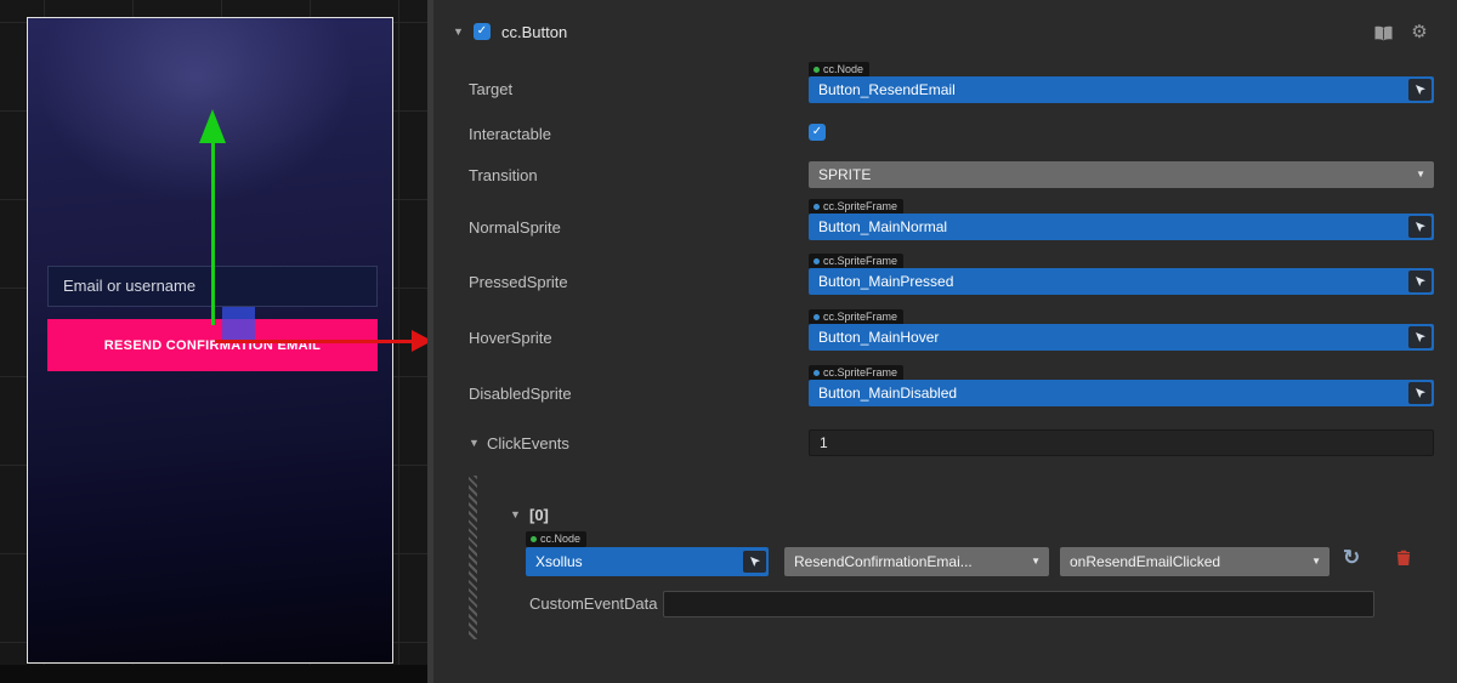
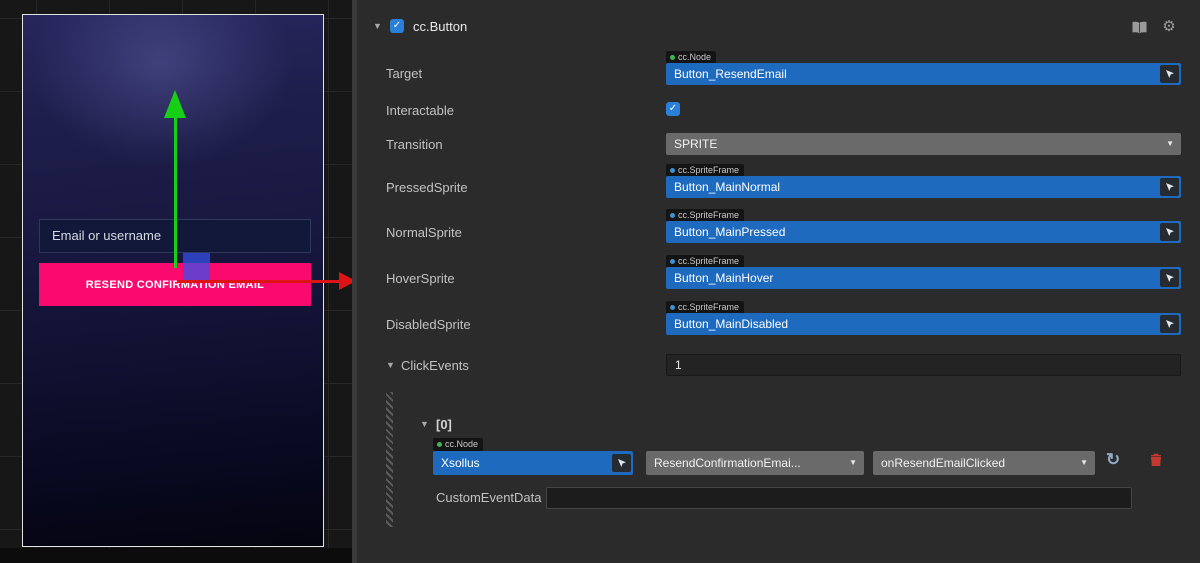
  Email or username
  RESEND CONFIRMATION EMAIL
  ▼
  ✓
  cc.Button
  ⚙
  Target
  cc.Node
  Button_ResendEmail
  Interactable
  ✓
  Transition
  SPRITE
  ▼
- NormalSprite
+ PressedSprite
  cc.SpriteFrame
  Button_MainNormal
- PressedSprite
+ NormalSprite
  cc.SpriteFrame
  Button_MainPressed
  HoverSprite
  cc.SpriteFrame
  Button_MainHover
  DisabledSprite
  cc.SpriteFrame
  Button_MainDisabled
  ▼
  ClickEvents
  1
  ▼
  [0]
  cc.Node
  Xsollus
  ResendConfirmationEmai...
  ▼
  onResendEmailClicked
  ▼
  ↻
  CustomEventData
